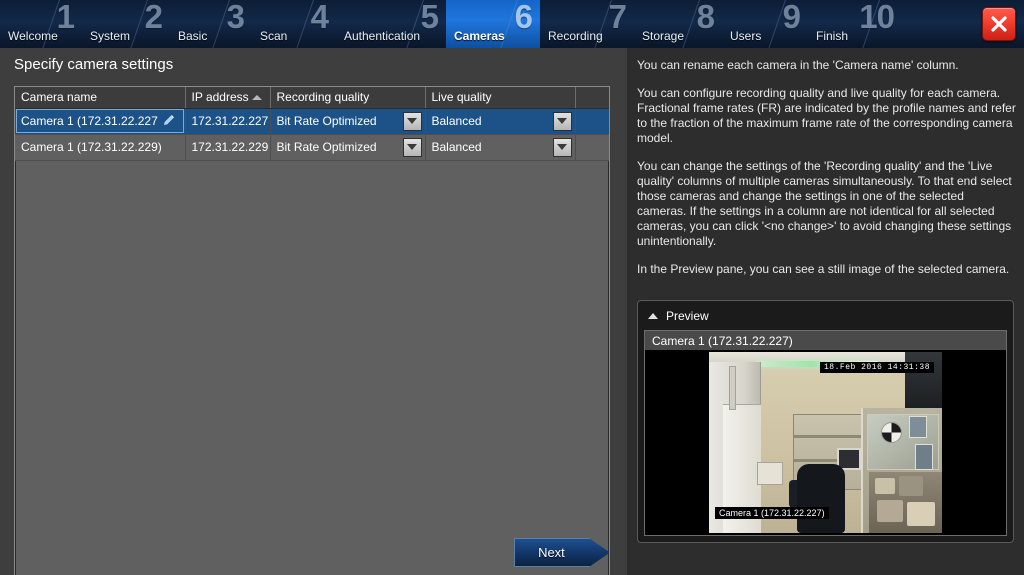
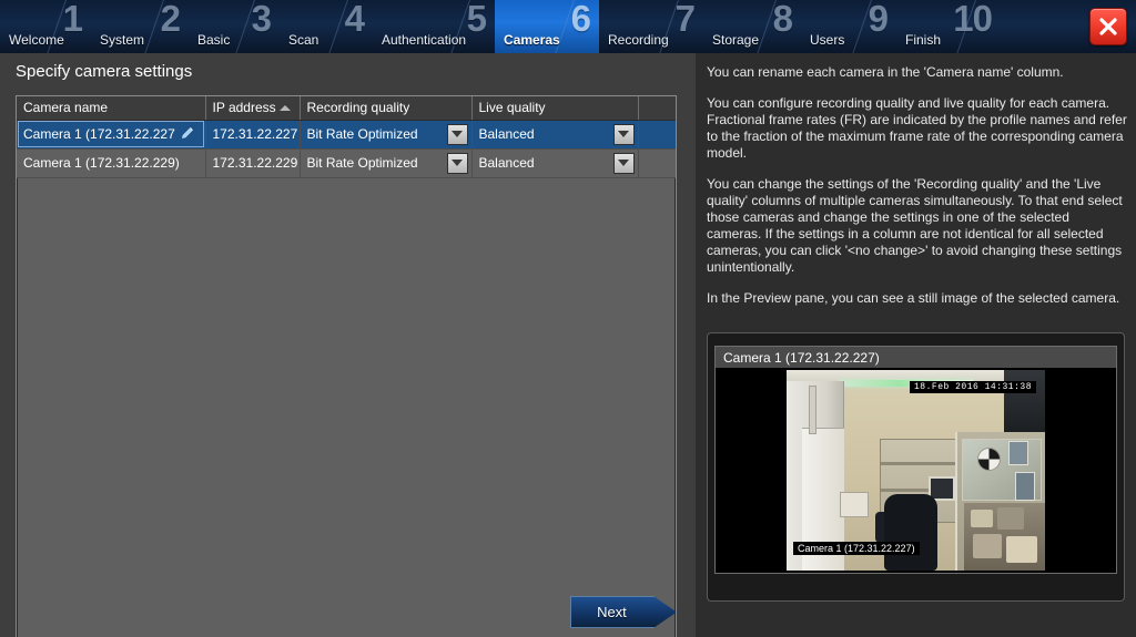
  1
  Welcome
  2
  System
  3
  Basic
  4
  Scan
  5
  Authentication
  6
  Cameras
  7
  Recording
  8
  Storage
  9
  Users
  10
  Finish
  Specify camera settings
  Camera name	IP address	Recording quality	Live quality
  Camera 1 (172.31.22.227	172.31.22.227	Bit Rate Optimized	Balanced
  Camera 1 (172.31.22.229)	172.31.22.229	Bit Rate Optimized	Balanced
  Next
  You can rename each camera in the 'Camera name' column.
  You can configure recording quality and live quality for each camera. Fractional frame rates (FR) are indicated by the profile names and refer to the fraction of the maximum frame rate of the corresponding camera model.
  You can change the settings of the 'Recording quality' and the 'Live quality' columns of multiple cameras simultaneously. To that end select those cameras and change the settings in one of the selected cameras. If the settings in a column are not identical for all selected cameras, you can click '<no change>' to avoid changing these settings unintentionally.
  In the Preview pane, you can see a still image of the selected camera.
- Preview
  Camera 1 (172.31.22.227)
  18.Feb 2016 14:31:38
  Camera 1 (172.31.22.227)
